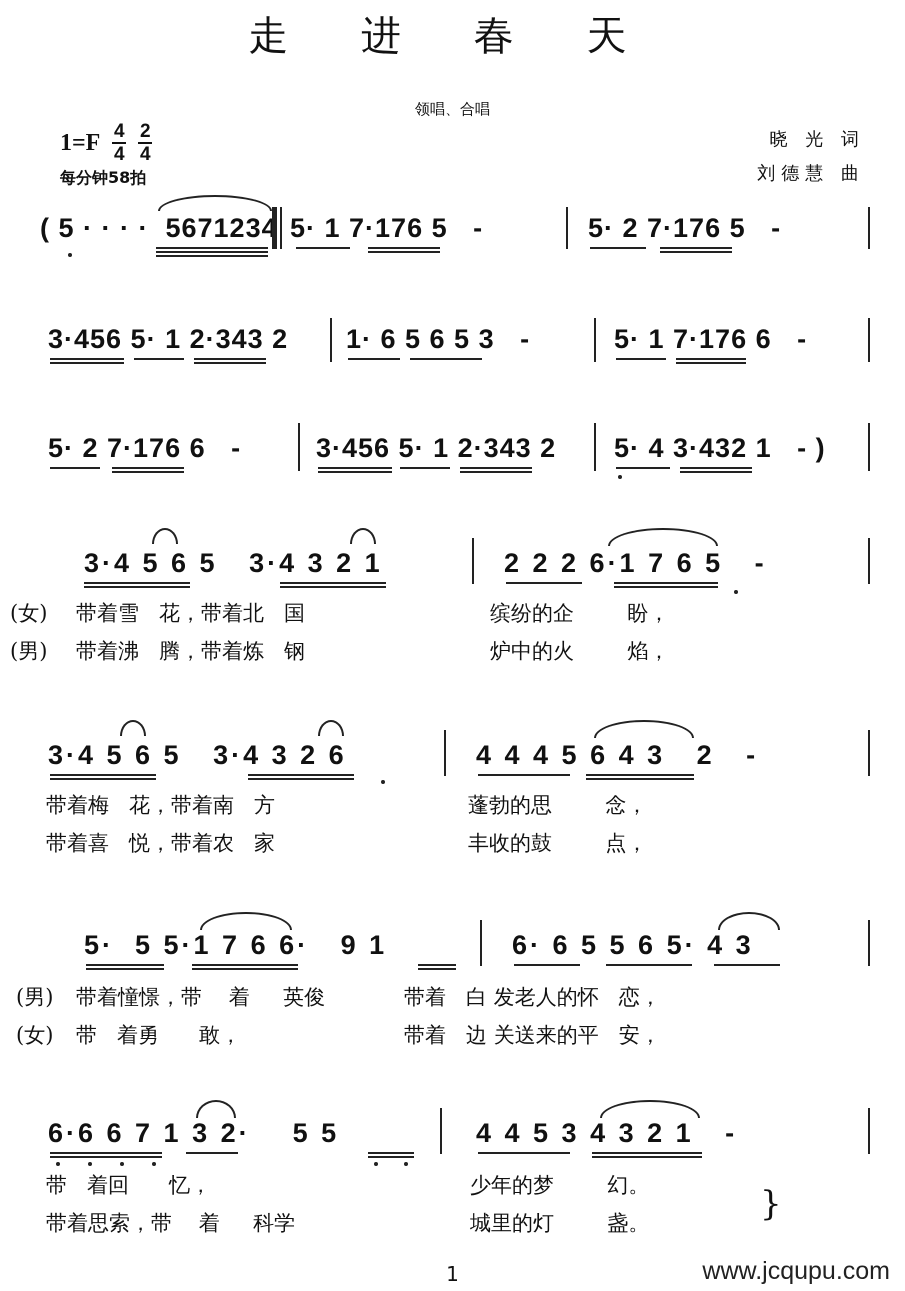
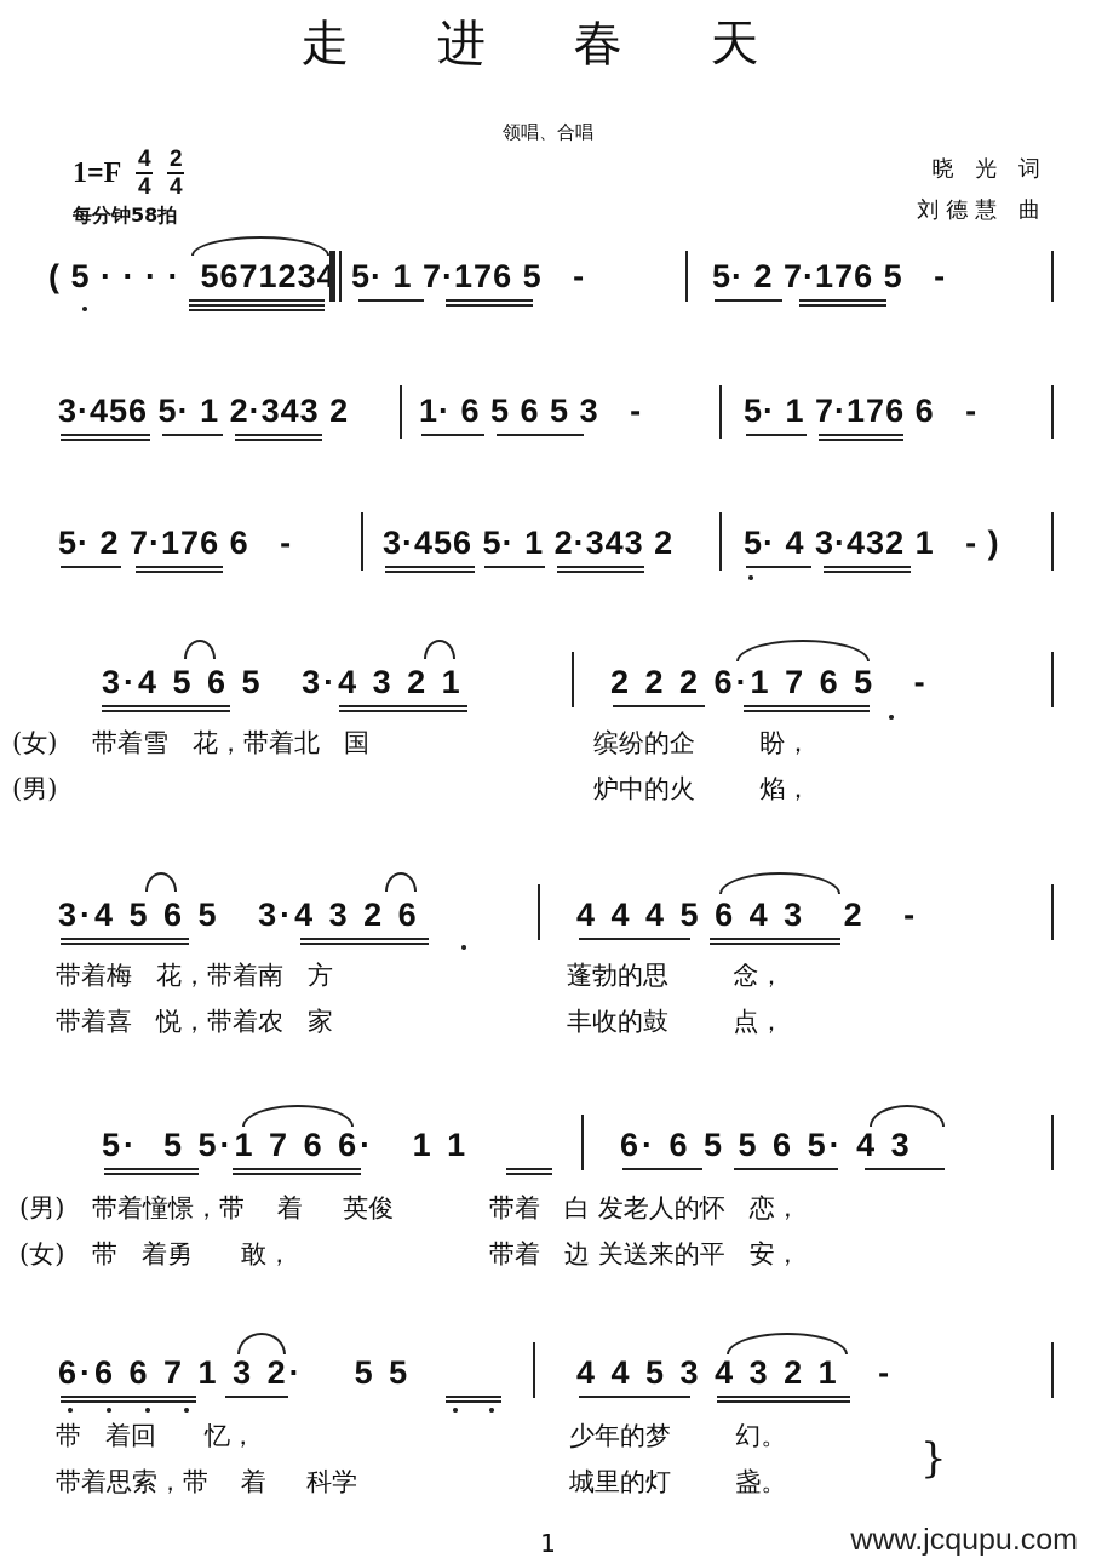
  走 进 春 天
  领唱、合唱
  1=F
  4
  4
  2
  4
  每分钟58拍
  晓 光 词
  刘德慧 曲
  ( 5 · · · · 5671234
  5· 1 7·176 5 -
  5· 2 7·176 5 -
  3·456 5· 1 2·343 2
  1· 6 5 6 5 3 -
  5· 1 7·176 6 -
  5· 2 7·176 6 -
  3·456 5· 1 2·343 2
  5· 4 3·432 1 - )
  3·4 5 6 5 3·4 3 2 1
  2 2 2 6·1 7 6 5 -
  (女)
  带着雪 花，带着北 国
  缤纷的企 盼，
  (男)
- 带着沸 腾，带着炼 钢
  炉中的火 焰，
  3·4 5 6 5 3·4 3 2 6
  4 4 4 5 6 4 3 2 -
  带着梅 花，带着南 方
  蓬勃的思 念，
  带着喜 悦，带着农 家
  丰收的鼓 点，
- 5· 5 5·1 7 6 6· 9 1
+ 5· 5 5·1 7 6 6· 1 1
  6· 6 5 5 6 5· 4 3
  (男)
  带着憧憬，带 着 英俊
  带着 白 发老人的怀 恋，
  (女)
  带 着勇 敢，
  带着 边 关送来的平 安，
  6·6 6 7 1 3 2· 5 5
  4 4 5 3 4 3 2 1 -
  带 着回 忆，
  少年的梦 幻。
  带着思索，带 着 科学
  城里的灯 盏。
  }
  1
  www.jcqupu.com
